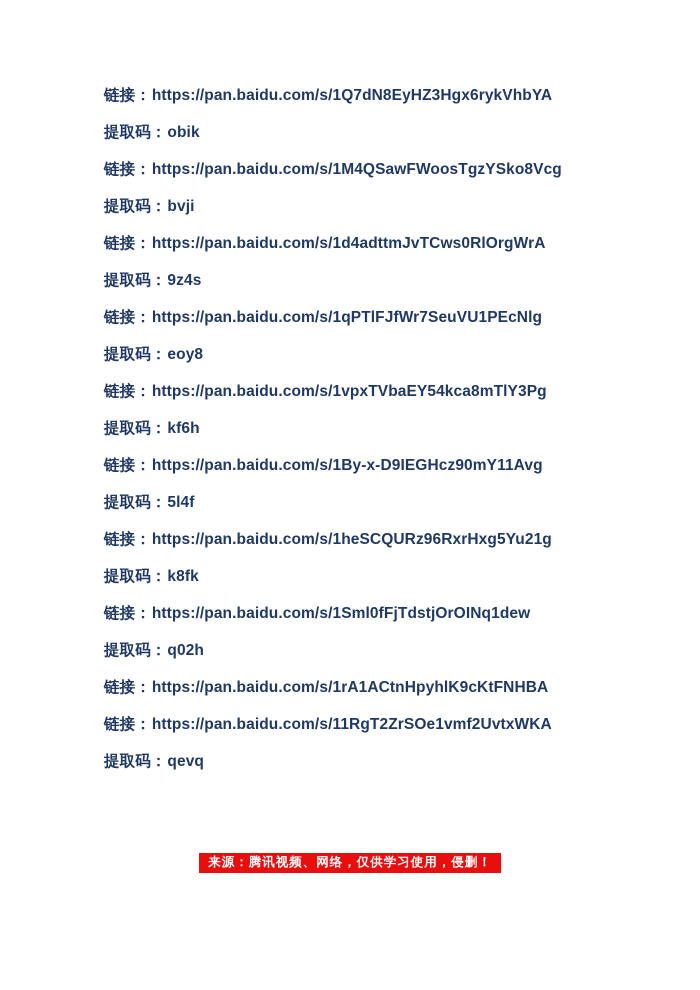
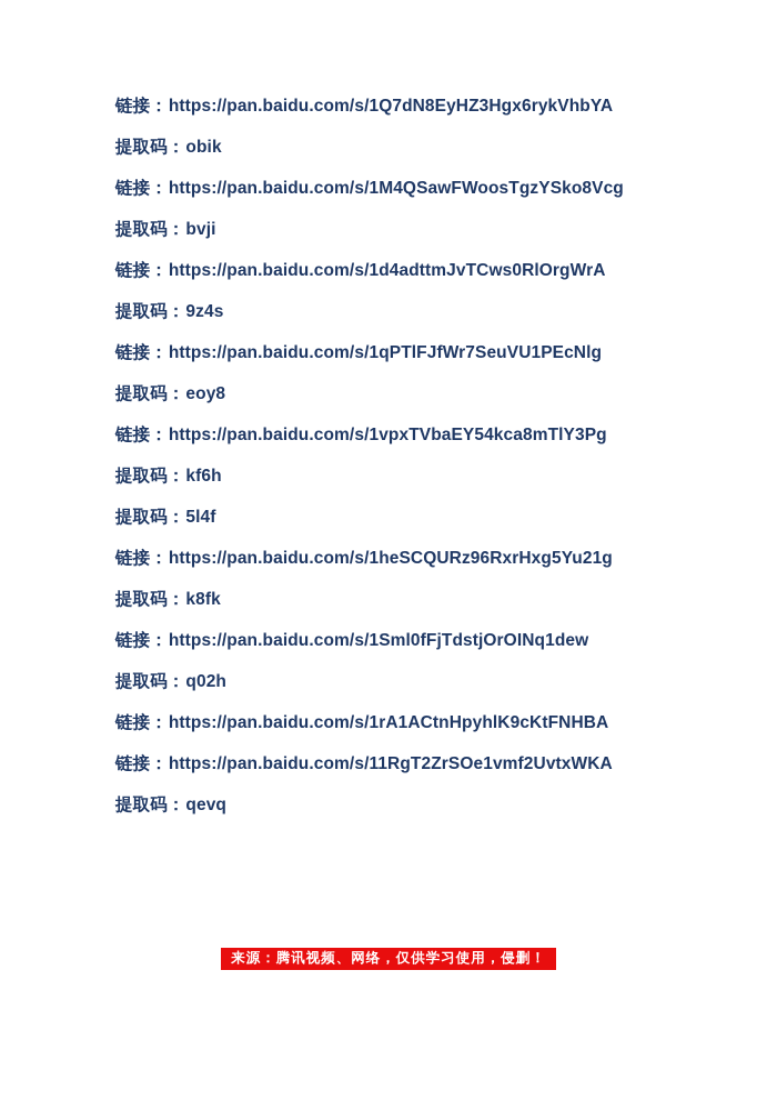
  链接：https://pan.baidu.com/s/1Q7dN8EyHZ3Hgx6rykVhbYA
  提取码：obik
  链接：https://pan.baidu.com/s/1M4QSawFWoosTgzYSko8Vcg
  提取码：bvji
  链接：https://pan.baidu.com/s/1d4adttmJvTCws0RlOrgWrA
  提取码：9z4s
  链接：https://pan.baidu.com/s/1qPTlFJfWr7SeuVU1PEcNlg
  提取码：eoy8
  链接：https://pan.baidu.com/s/1vpxTVbaEY54kca8mTlY3Pg
  提取码：kf6h
- 链接：https://pan.baidu.com/s/1By-x-D9IEGHcz90mY11Avg
  提取码：5l4f
  链接：https://pan.baidu.com/s/1heSCQURz96RxrHxg5Yu21g
  提取码：k8fk
  链接：https://pan.baidu.com/s/1Sml0fFjTdstjOrOINq1dew
  提取码：q02h
  链接：https://pan.baidu.com/s/1rA1ACtnHpyhlK9cKtFNHBA
  链接：https://pan.baidu.com/s/11RgT2ZrSOe1vmf2UvtxWKA
  提取码：qevq
  来源：腾讯视频、网络，仅供学习使用，侵删！
